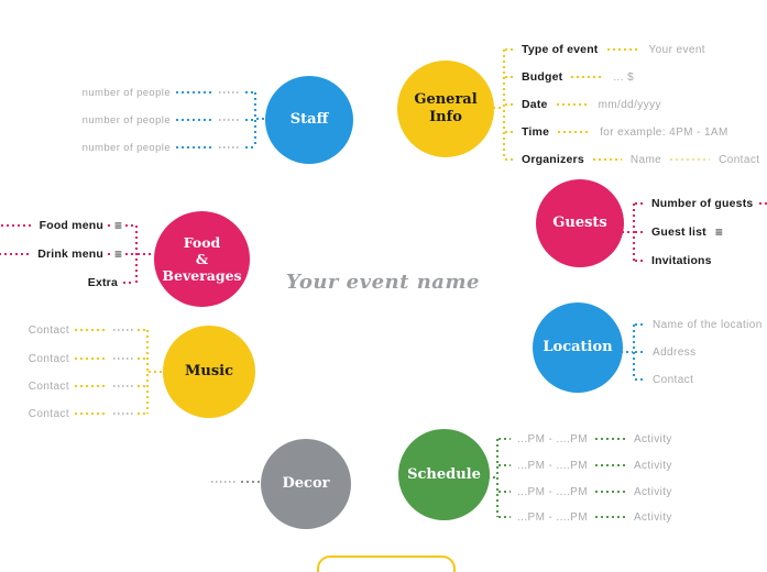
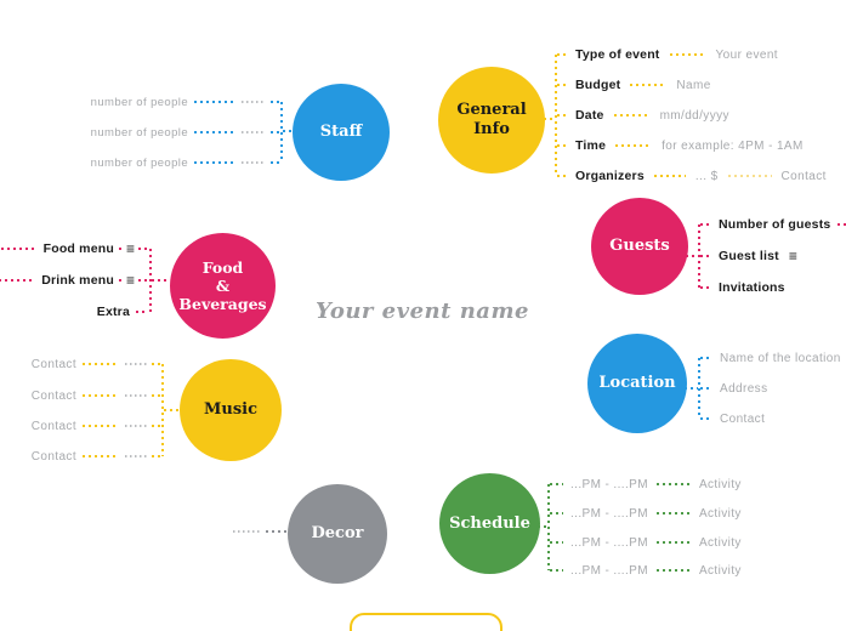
  number of people
  number of people
  number of people
  Staff
  General
  Info
  Type of event
  Your event
  Budget
- ... $
+ Name
  Date
  mm/dd/yyyy
  Time
  for example: 4PM - 1AM
  Organizers
- Name
+ ... $
  Contact
  Guests
  Number of guests
  Guest list
  ≡
  Invitations
  Food menu
  ≡
  Drink menu
  ≡
  Extra
  Food
  &
  Beverages
  Your event name
  Location
  Name of the location
  Address
  Contact
  Contact
  Contact
  Contact
  Contact
  Music
  Decor
  Schedule
  ...PM - ....PM
  Activity
  ...PM - ....PM
  Activity
  ...PM - ....PM
  Activity
  ...PM - ....PM
  Activity
